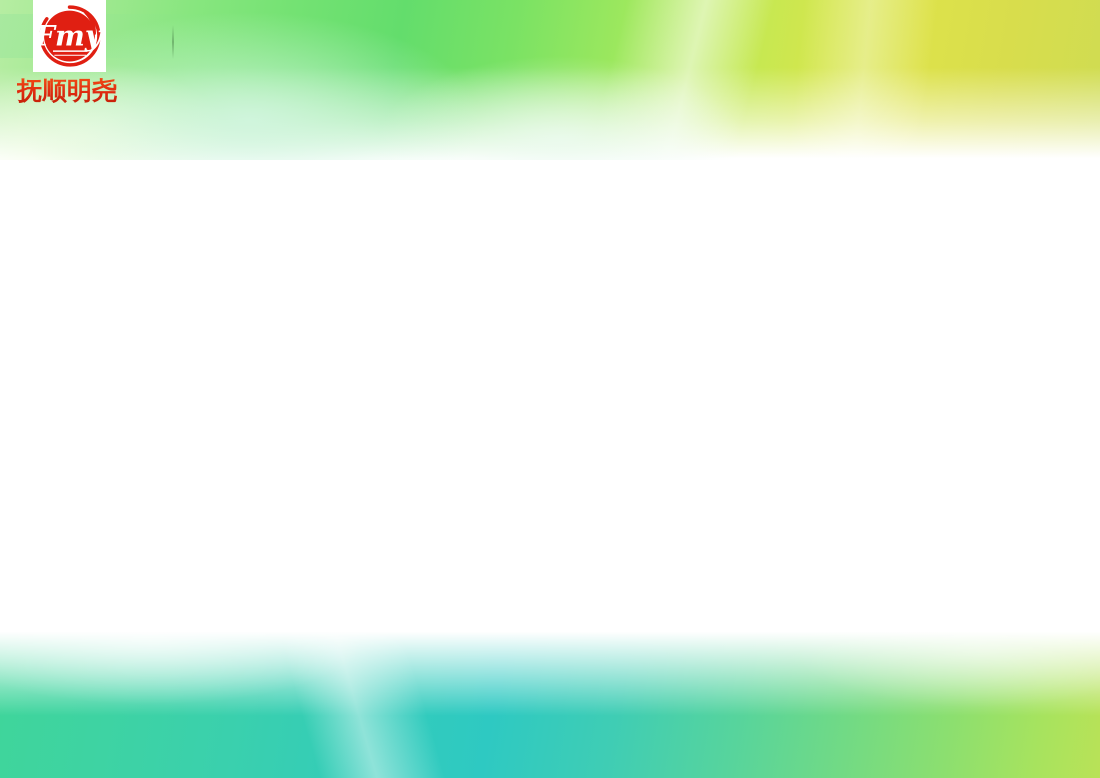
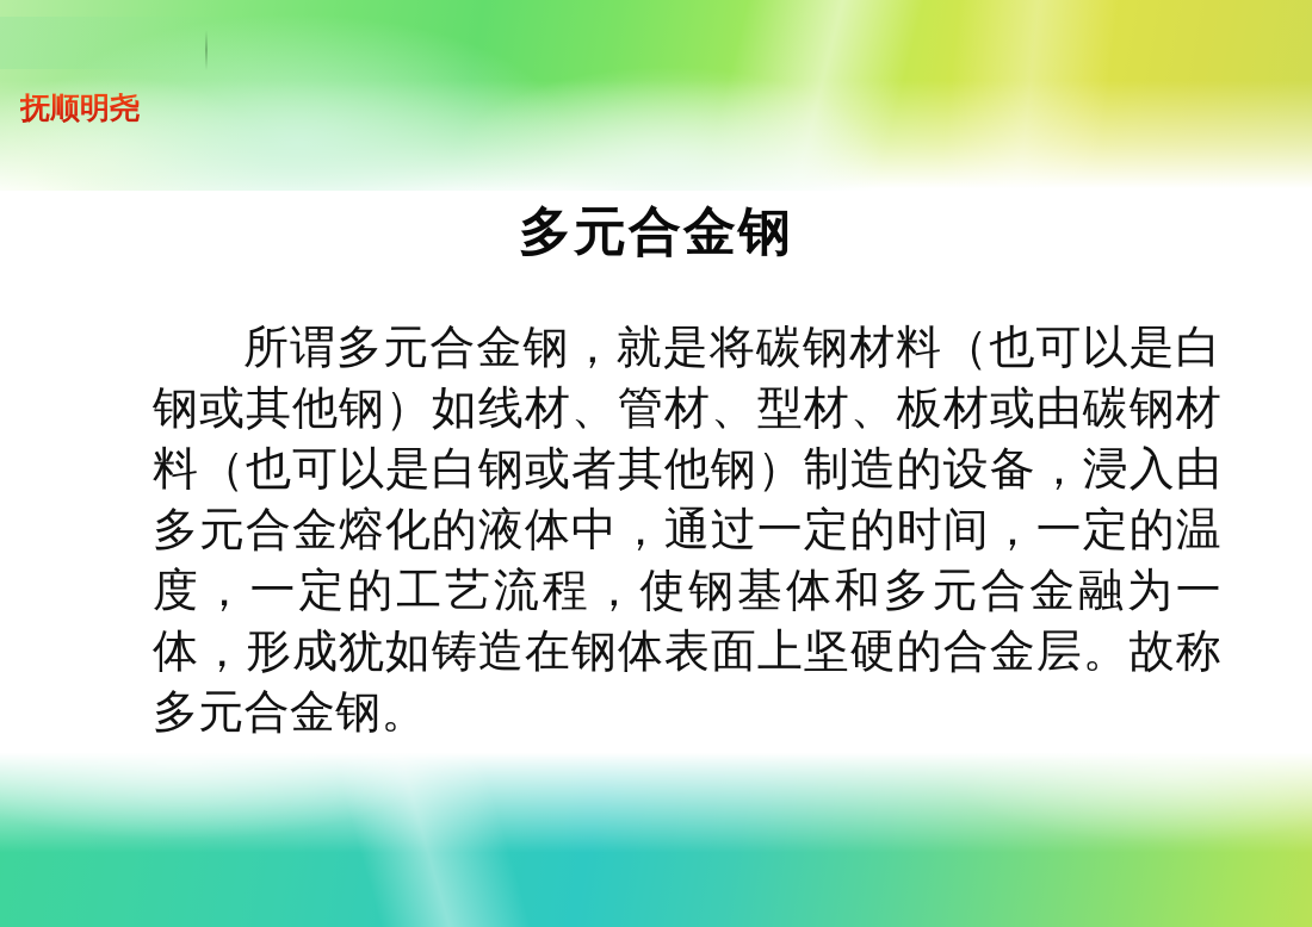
- Fmy
  抚顺明尧
+ 多元合金钢
+ 所谓多元合金钢，就是将碳钢材料（也可以是白钢或其他钢）如线材、管材、型材、板材或由碳钢材料（也可以是白钢或者其他钢）制造的设备，浸入由多元合金熔化的液体中，通过一定的时间，一定的温度，一定的工艺流程，使钢基体和多元合金融为一体，形成犹如铸造在钢体表面上坚硬的合金层。故称多元合金钢。
